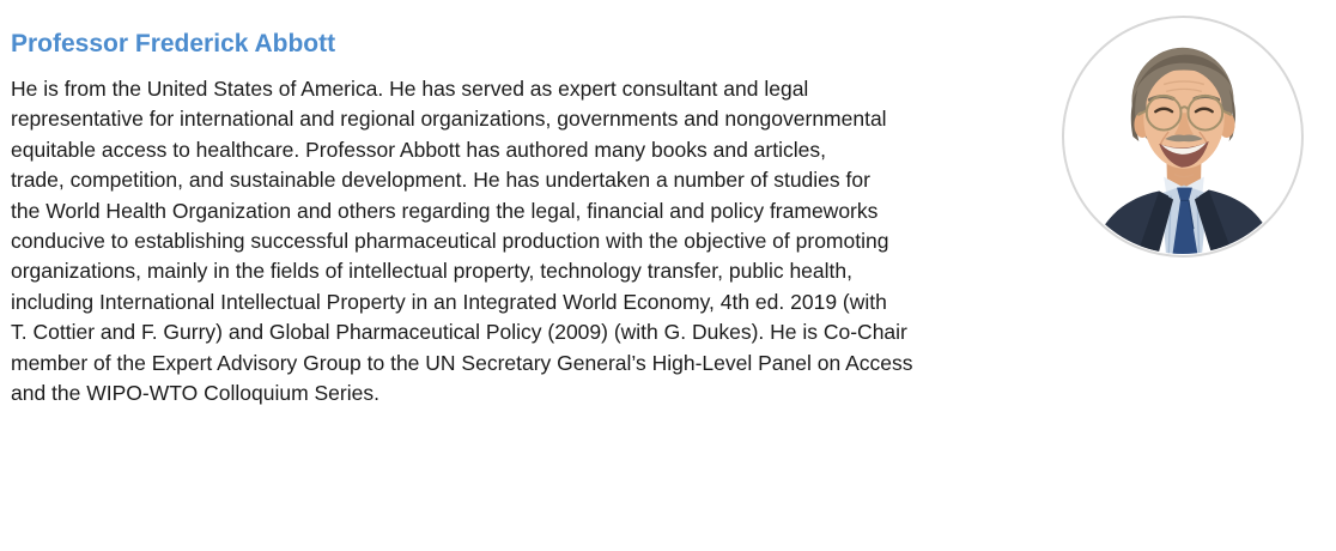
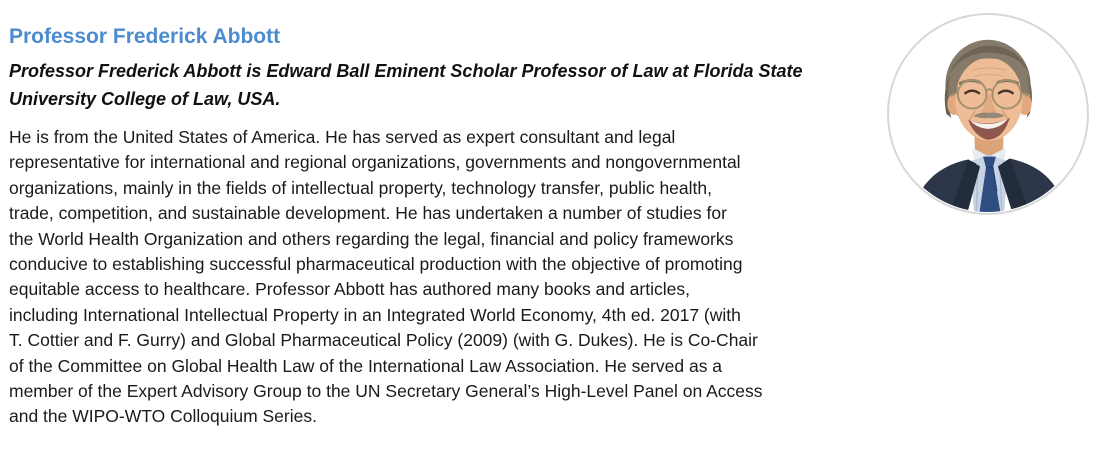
  Professor Frederick Abbott
+ Professor Frederick Abbott is Edward Ball Eminent Scholar Professor of Law at Florida State
+ University College of Law, USA.
  He is from the United States of America. He has served as expert consultant and legal
  representative for international and regional organizations, governments and nongovernmental
- equitable access to healthcare. Professor Abbott has authored many books and articles,
+ organizations, mainly in the fields of intellectual property, technology transfer, public health,
  trade, competition, and sustainable development. He has undertaken a number of studies for
  the World Health Organization and others regarding the legal, financial and policy frameworks
  conducive to establishing successful pharmaceutical production with the objective of promoting
- organizations, mainly in the fields of intellectual property, technology transfer, public health,
+ equitable access to healthcare. Professor Abbott has authored many books and articles,
- including International Intellectual Property in an Integrated World Economy, 4th ed. 2019 (with
+ including International Intellectual Property in an Integrated World Economy, 4th ed. 2017 (with
  T. Cottier and F. Gurry) and Global Pharmaceutical Policy (2009) (with G. Dukes). He is Co-Chair
+ of the Committee on Global Health Law of the International Law Association. He served as a
  member of the Expert Advisory Group to the UN Secretary General’s High-Level Panel on Access
  and the WIPO-WTO Colloquium Series.
